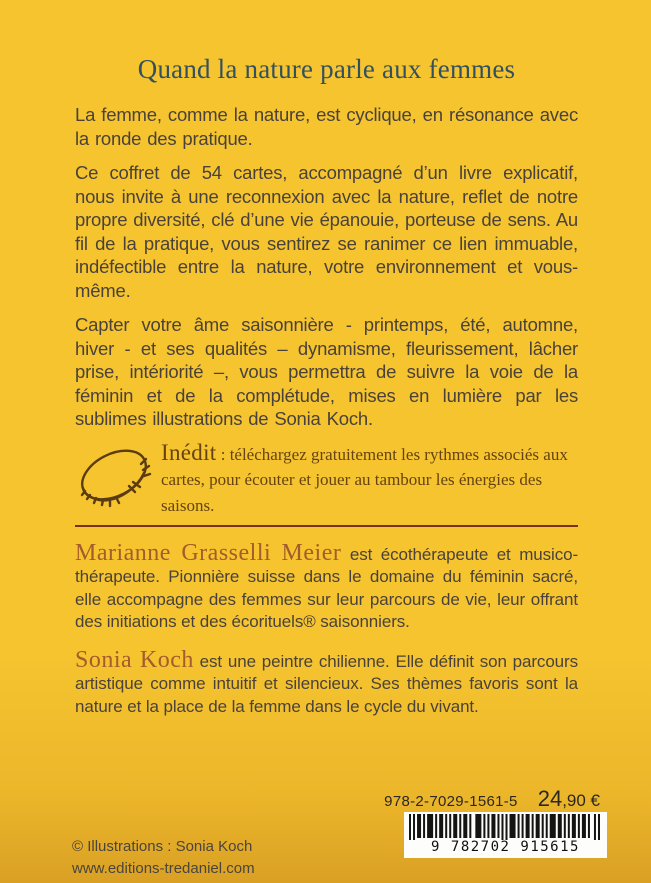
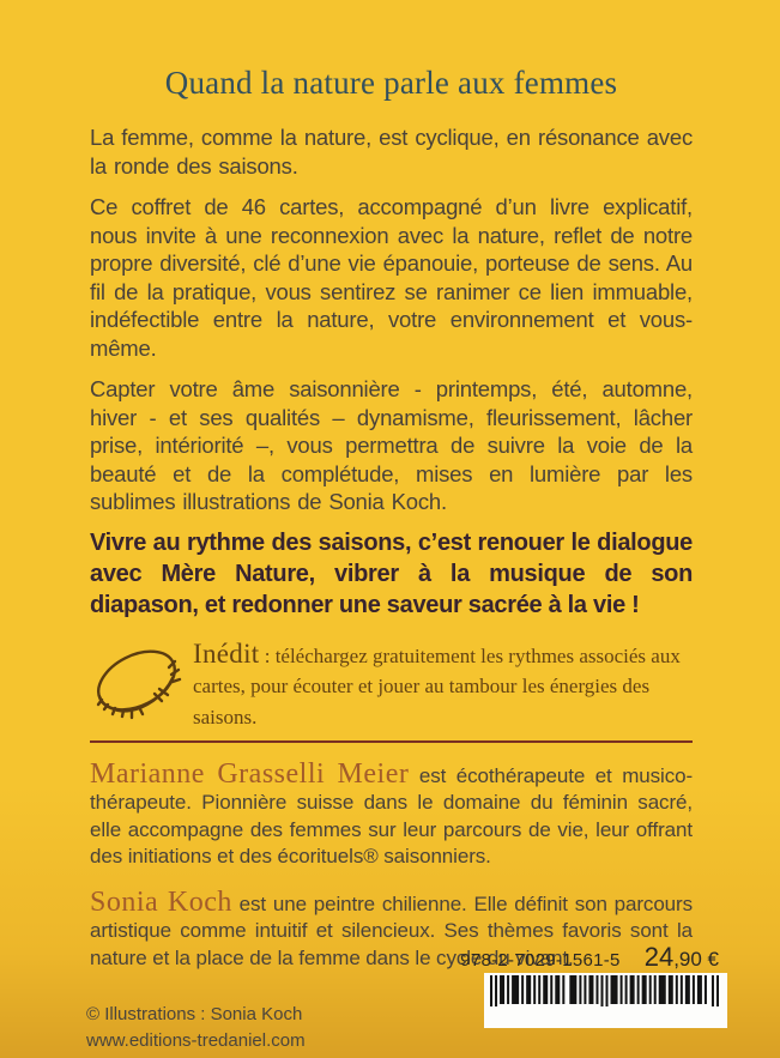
  Quand la nature parle aux femmes
- La femme, comme la nature, est cyclique, en résonance avec la ronde des pratique.
+ La femme, comme la nature, est cyclique, en résonance avec la ronde des saisons.
- Ce coffret de 54 cartes, accompagné d’un livre explicatif, nous invite à une reconnexion avec la nature, reflet de notre propre diversité, clé d’une vie épanouie, porteuse de sens. Au fil de la pratique, vous sentirez se ranimer ce lien immuable, indéfectible entre la nature, votre environnement et vous-même.
+ Ce coffret de 46 cartes, accompagné d’un livre explicatif, nous invite à une reconnexion avec la nature, reflet de notre propre diversité, clé d’une vie épanouie, porteuse de sens. Au fil de la pratique, vous sentirez se ranimer ce lien immuable, indéfectible entre la nature, votre environnement et vous-même.
- Capter votre âme saisonnière - printemps, été, automne, hiver - et ses qualités – dynamisme, fleurissement, lâcher prise, intériorité –, vous permettra de suivre la voie de la féminin et de la complétude, mises en lumière par les sublimes illustrations de Sonia Koch.
+ Capter votre âme saisonnière - printemps, été, automne, hiver - et ses qualités – dynamisme, fleurissement, lâcher prise, intériorité –, vous permettra de suivre la voie de la beauté et de la complétude, mises en lumière par les sublimes illustrations de Sonia Koch.
+ Vivre au rythme des saisons, c’est renouer le dialogue avec Mère Nature, vibrer à la musique de son diapason, et redonner une saveur sacrée à la vie !
  Inédit : téléchargez gratuitement les rythmes associés aux cartes, pour écouter et jouer au tambour les énergies des saisons.
  Marianne Grasselli Meier est écothérapeute et musico-thérapeute. Pionnière suisse dans le domaine du féminin sacré, elle accompagne des femmes sur leur parcours de vie, leur offrant des initiations et des écorituels® saisonniers.
  Sonia Koch est une peintre chilienne. Elle définit son parcours artistique comme intuitif et silencieux. Ses thèmes favoris sont la nature et la place de la femme dans le cycle du vivant.
  978-2-7029-1561-5
  24,90 €
- 9 782702 915615
  © Illustrations : Sonia Koch
  www.editions-tredaniel.com
